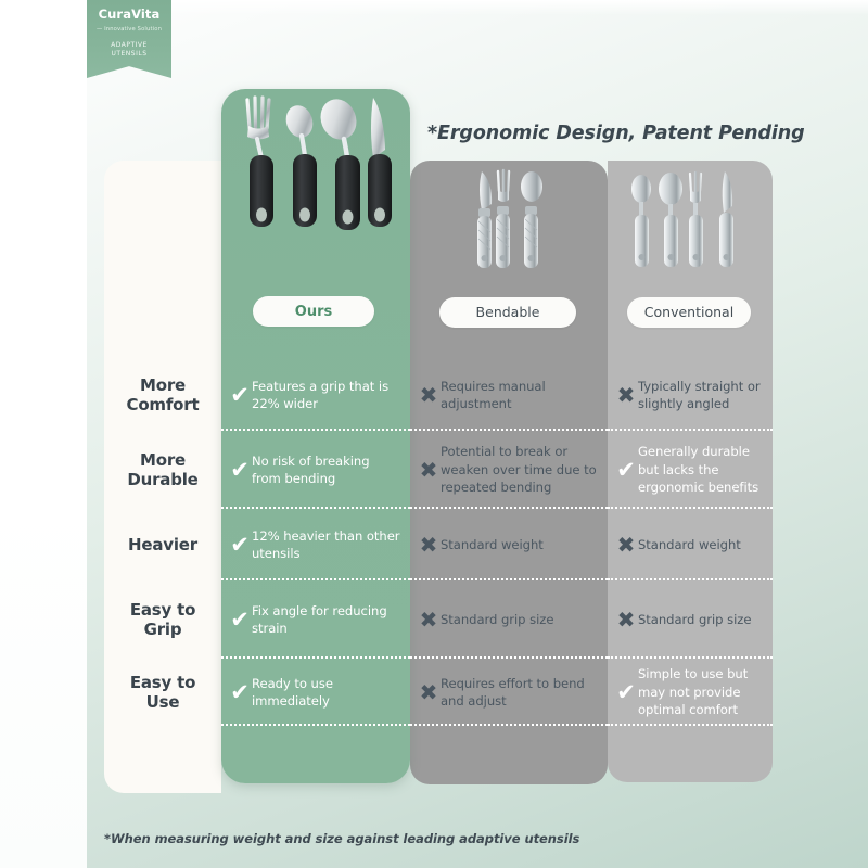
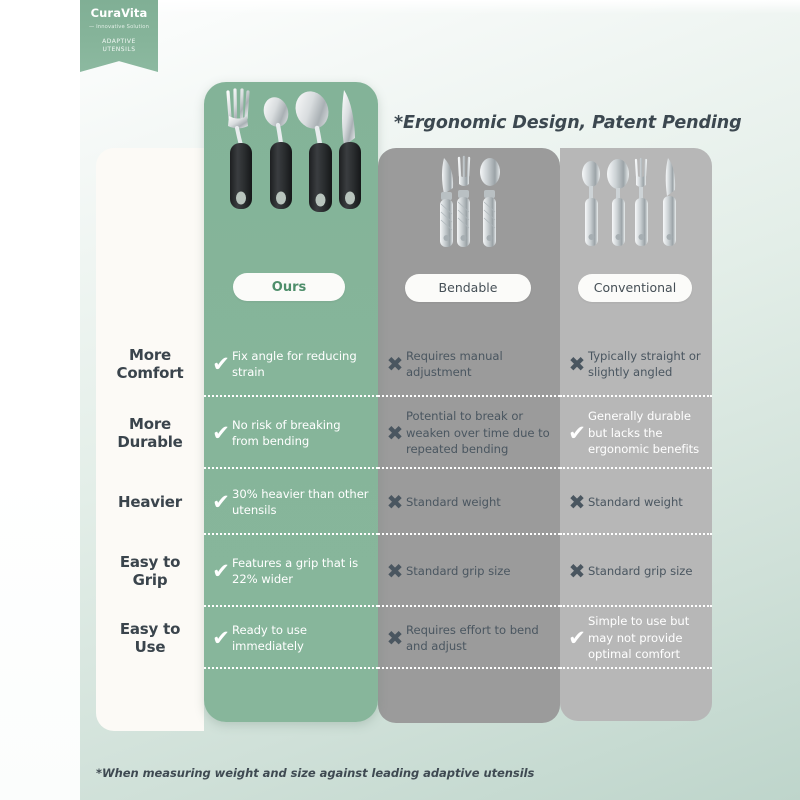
  CuraVita
  *Ergonomic Design, Patent Pending
  Ours
  Bendable
  Conventional
  More
  Comfort
  ✔
- Features a grip that is 22% wider
+ Fix angle for reducing strain
  ✖
  Requires manual adjustment
  ✖
  Typically straight or slightly angled
  More
  Durable
  ✔
  No risk of breaking from bending
  ✖
  Potential to break or weaken over time due to repeated bending
  ✔
  Generally durable but lacks the ergonomic benefits
  Heavier
  ✔
- 12% heavier than other utensils
+ 30% heavier than other utensils
  ✖
  Standard weight
  ✖
  Standard weight
  Easy to
  Grip
  ✔
- Fix angle for reducing strain
+ Features a grip that is 22% wider
  ✖
  Standard grip size
  ✖
  Standard grip size
  Easy to
  Use
  ✔
  Ready to use immediately
  ✖
  Requires effort to bend and adjust
  ✔
  Simple to use but may not provide optimal comfort
  *When measuring weight and size against leading adaptive utensils
